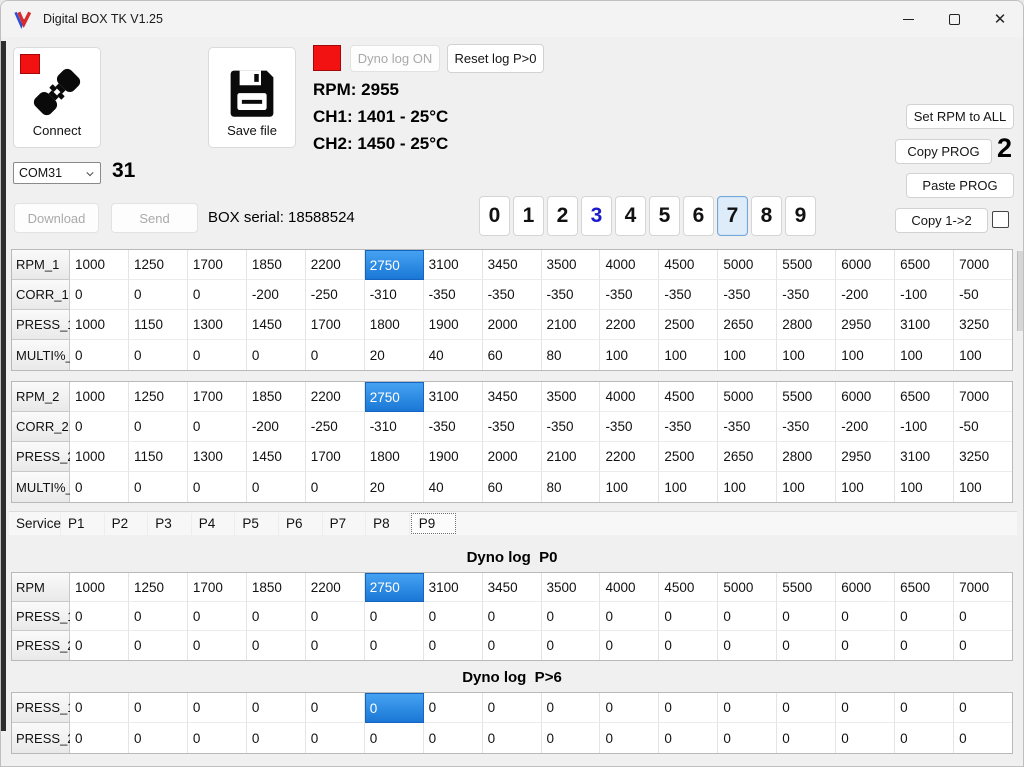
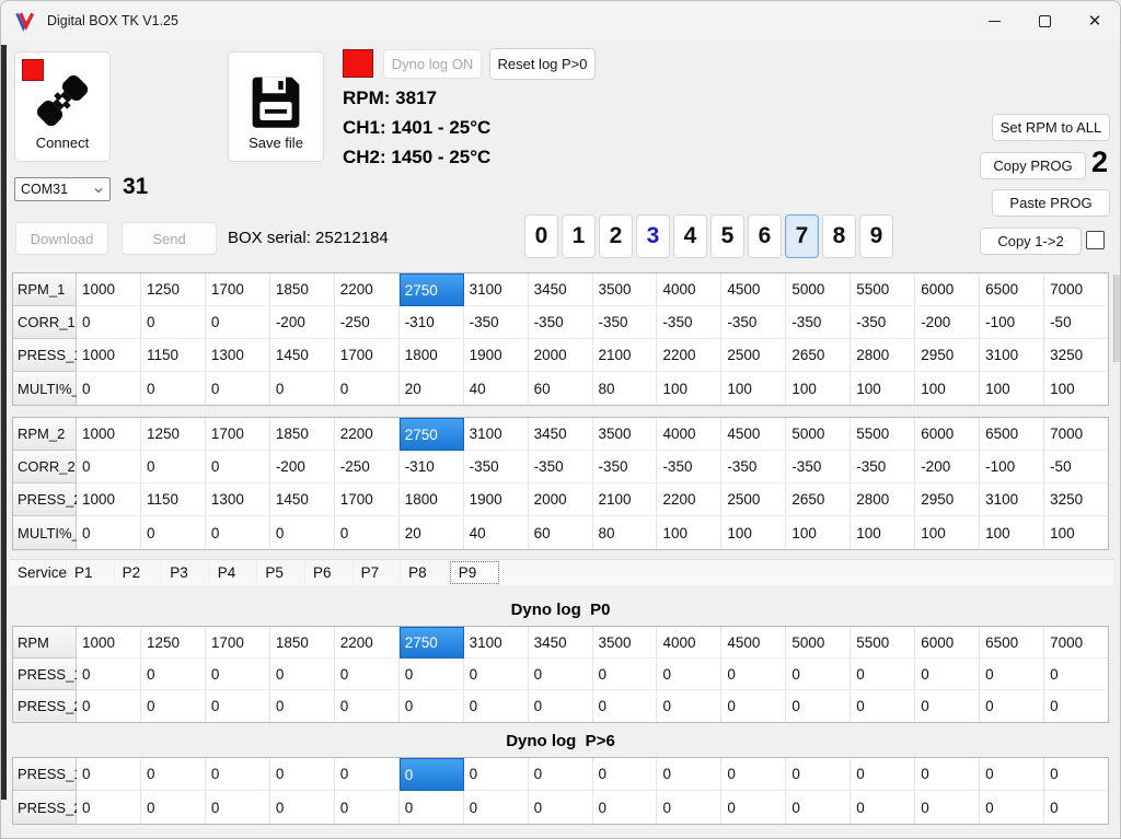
  Digital BOX TK V1.25
  ✕
  Connect
  Save file
  COM31
  31
  Dyno log ON
  Reset log P>0
- RPM: 2955
+ RPM: 3817
  CH1: 1401 - 25°C
  CH2: 1450 - 25°C
  Download
  Send
- BOX serial: 18588524
+ BOX serial: 25212184
  0
  1
  2
  3
  4
  5
  6
  7
  8
  9
  Set RPM to ALL
  Copy PROG
  2
  Paste PROG
  Copy 1->2
  RPM_1
  1000
  1250
  1700
  1850
  2200
  2750
  3100
  3450
  3500
  4000
  4500
  5000
  5500
  6000
  6500
  7000
  CORR_1
  0
  0
  0
  -200
  -250
  -310
  -350
  -350
  -350
  -350
  -350
  -350
  -350
  -200
  -100
  -50
  PRESS_
  1000
  1150
  1300
  1450
  1700
  1800
  1900
  2000
  2100
  2200
  2500
  2650
  2800
  2950
  3100
  3250
  MULTI%
  0
  0
  0
  0
  0
  20
  40
  60
  80
  100
  100
  100
  100
  100
  100
  100
  RPM_2
  1000
  1250
  1700
  1850
  2200
  2750
  3100
  3450
  3500
  4000
  4500
  5000
  5500
  6000
  6500
  7000
  CORR_2
  0
  0
  0
  -200
  -250
  -310
  -350
  -350
  -350
  -350
  -350
  -350
  -350
  -200
  -100
  -50
  PRESS_
  1000
  1150
  1300
  1450
  1700
  1800
  1900
  2000
  2100
  2200
  2500
  2650
  2800
  2950
  3100
  3250
  MULTI%
  0
  0
  0
  0
  0
  20
  40
  60
  80
  100
  100
  100
  100
  100
  100
  100
  Service
  P1
  P2
  P3
  P4
  P5
  P6
  P7
  P8
  P9
  Dyno log P0
  RPM
  1000
  1250
  1700
  1850
  2200
  2750
  3100
  3450
  3500
  4000
  4500
  5000
  5500
  6000
  6500
  7000
  PRESS_
  0
  0
  0
  0
  0
  0
  0
  0
  0
  0
  0
  0
  0
  0
  0
  0
  PRESS_
  0
  0
  0
  0
  0
  0
  0
  0
  0
  0
  0
  0
  0
  0
  0
  0
  Dyno log P>6
  PRESS_
  0
  0
  0
  0
  0
  0
  0
  0
  0
  0
  0
  0
  0
  0
  0
  0
  PRESS_
  0
  0
  0
  0
  0
  0
  0
  0
  0
  0
  0
  0
  0
  0
  0
  0
